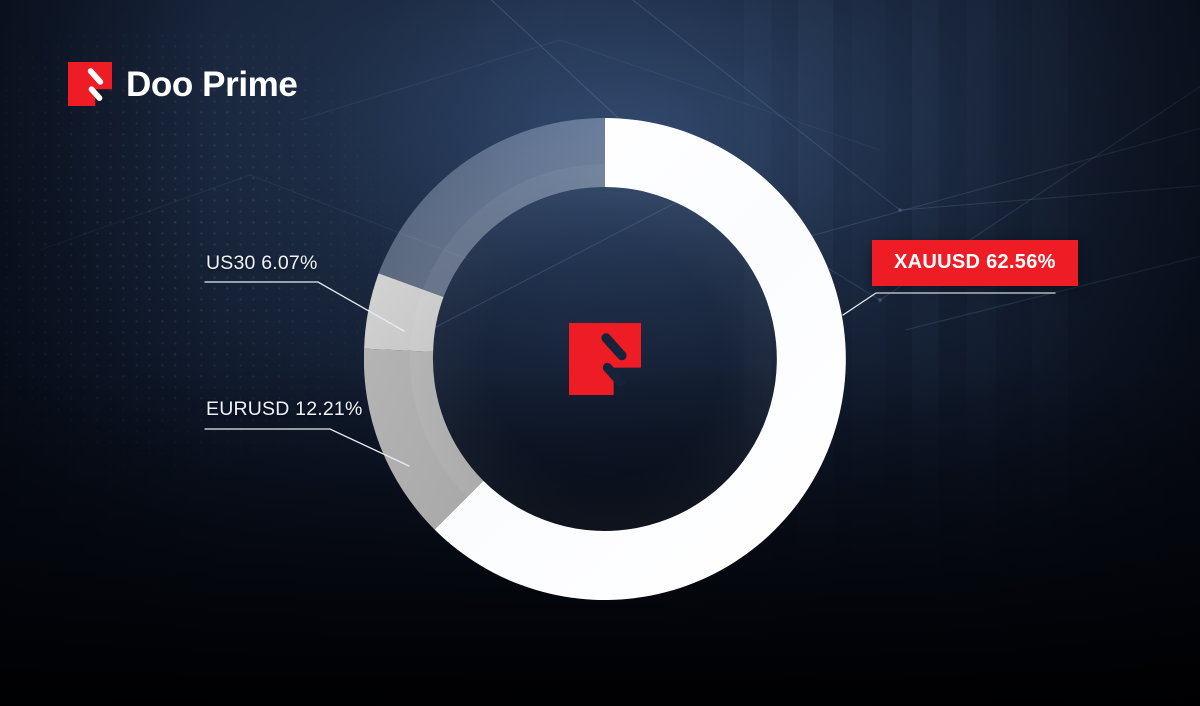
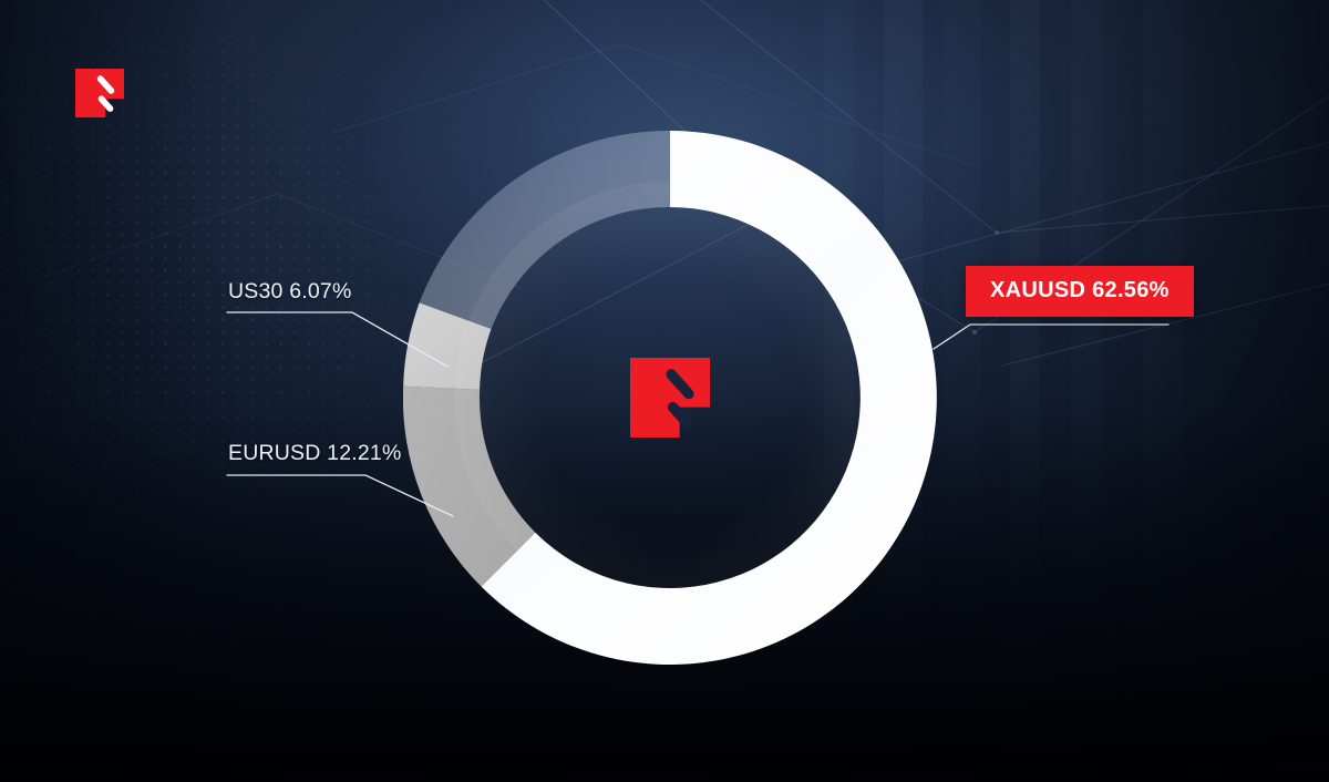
- Doo Prime
  US30 6.07%
  EURUSD 12.21%
  XAUUSD 62.56%
